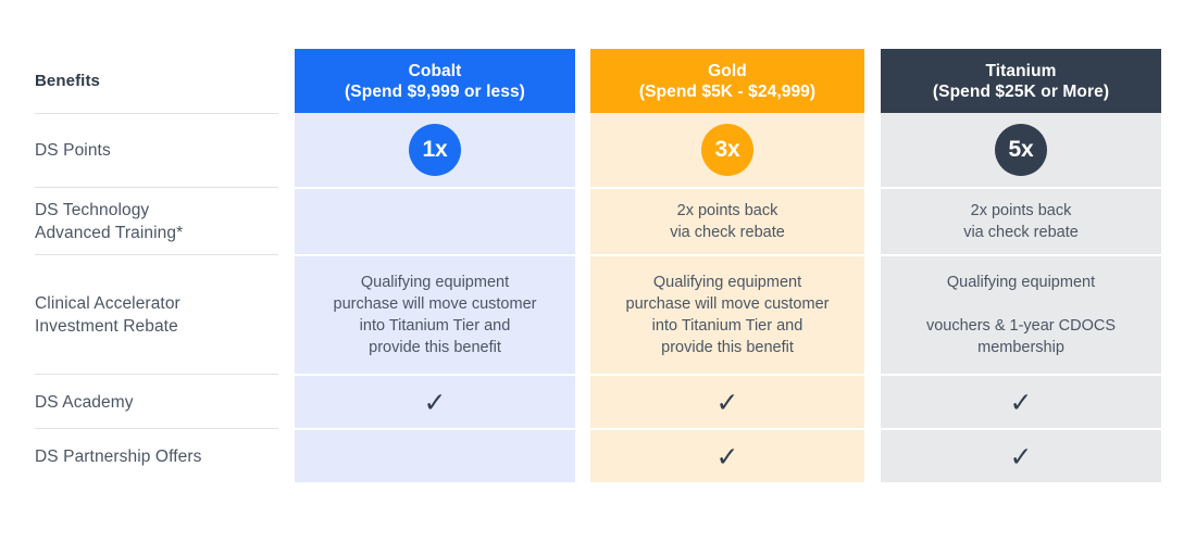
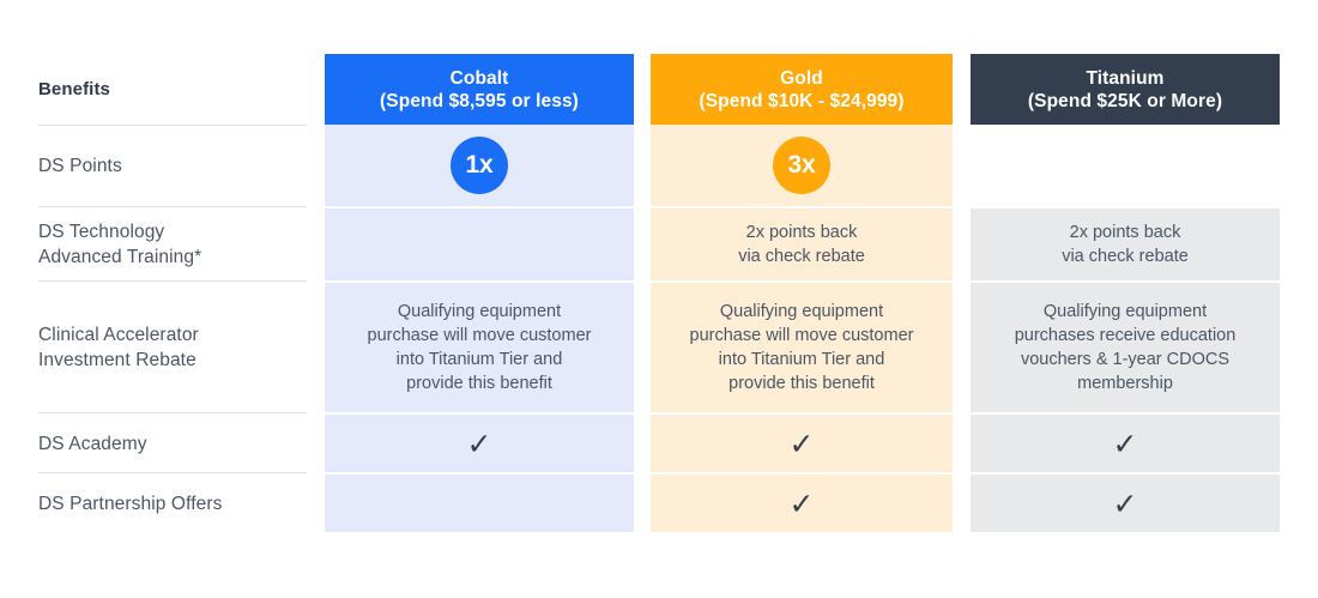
  Benefits
  Cobalt
- (Spend $9,999 or less)
+ (Spend $8,595 or less)
  Gold
- (Spend $5K - $24,999)
+ (Spend $10K - $24,999)
  Titanium
  (Spend $25K or More)
  DS Points
  1x
  3x
- 5x
  DS Technology
  Advanced Training*
  2x points back
  via check rebate
  2x points back
  via check rebate
  Clinical Accelerator
  Investment Rebate
  Qualifying equipment
  purchase will move customer
  into Titanium Tier and
  provide this benefit
  Qualifying equipment
  purchase will move customer
  into Titanium Tier and
  provide this benefit
  Qualifying equipment
+ purchases receive education
  vouchers & 1-year CDOCS
  membership
  DS Academy
  ✓
  ✓
  ✓
  DS Partnership Offers
  ✓
  ✓
